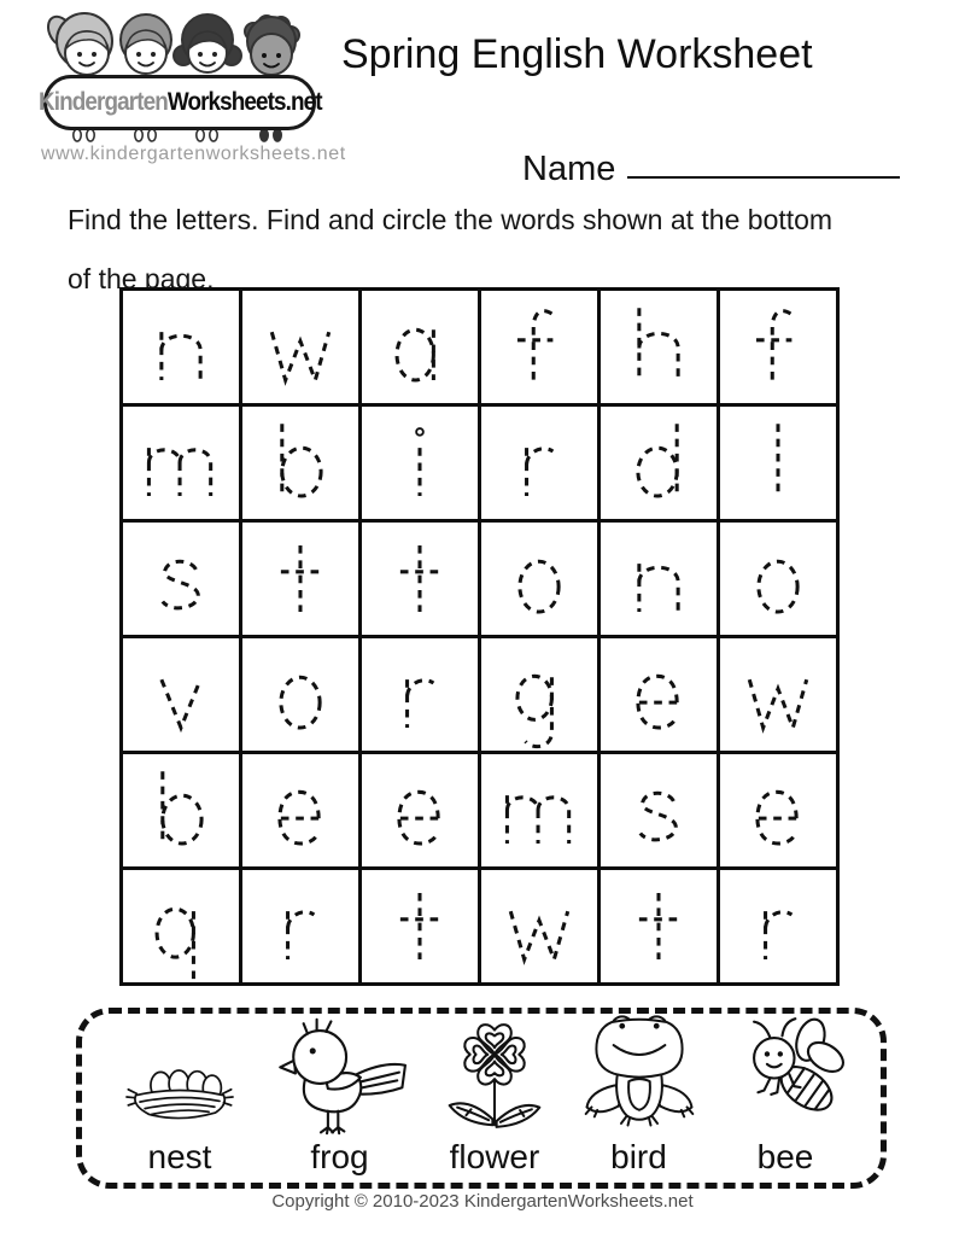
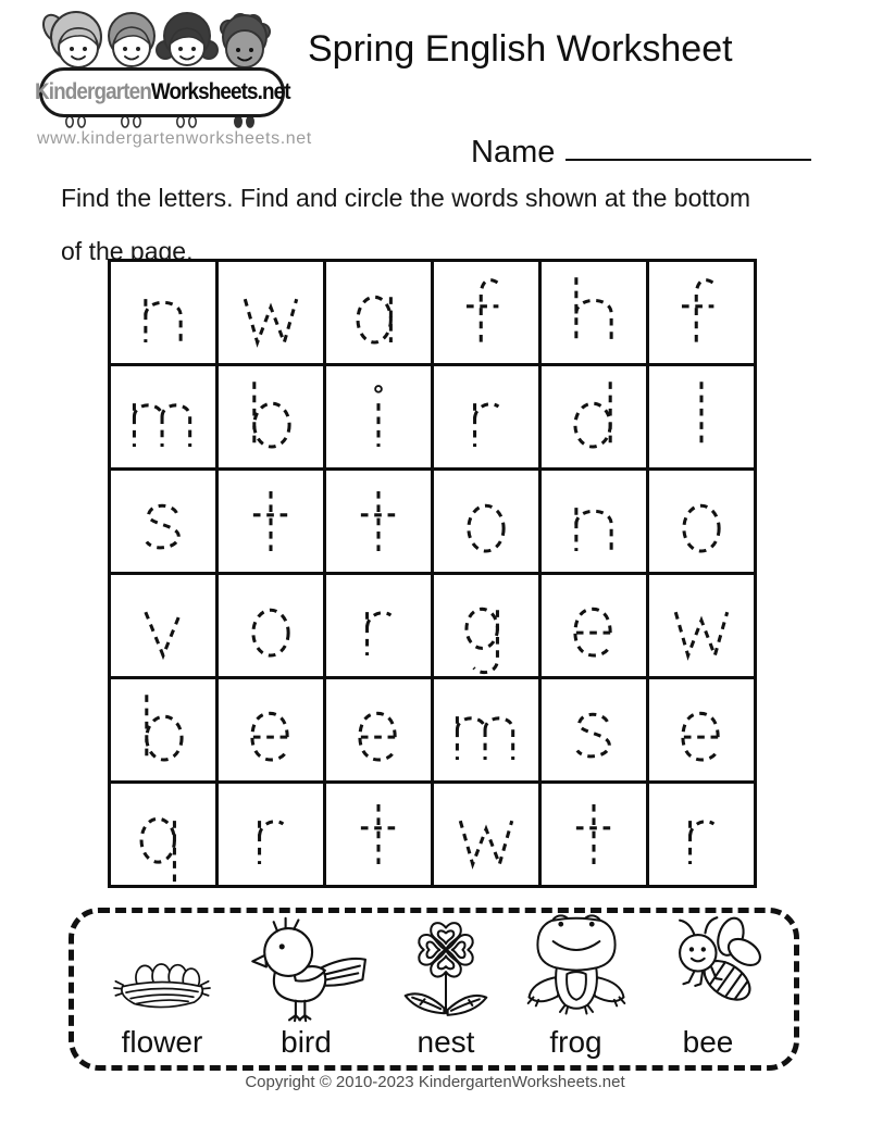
  KindergartenWorksheets.net
  www.kindergartenworksheets.net
  Spring English Worksheet
  Name
  Find the letters. Find and circle the words shown at the bottom
  of the page.
- nest
+ flower
- frog
+ bird
- flower
+ nest
- bird
+ frog
  bee
  Copyright © 2010-2023 KindergartenWorksheets.net
